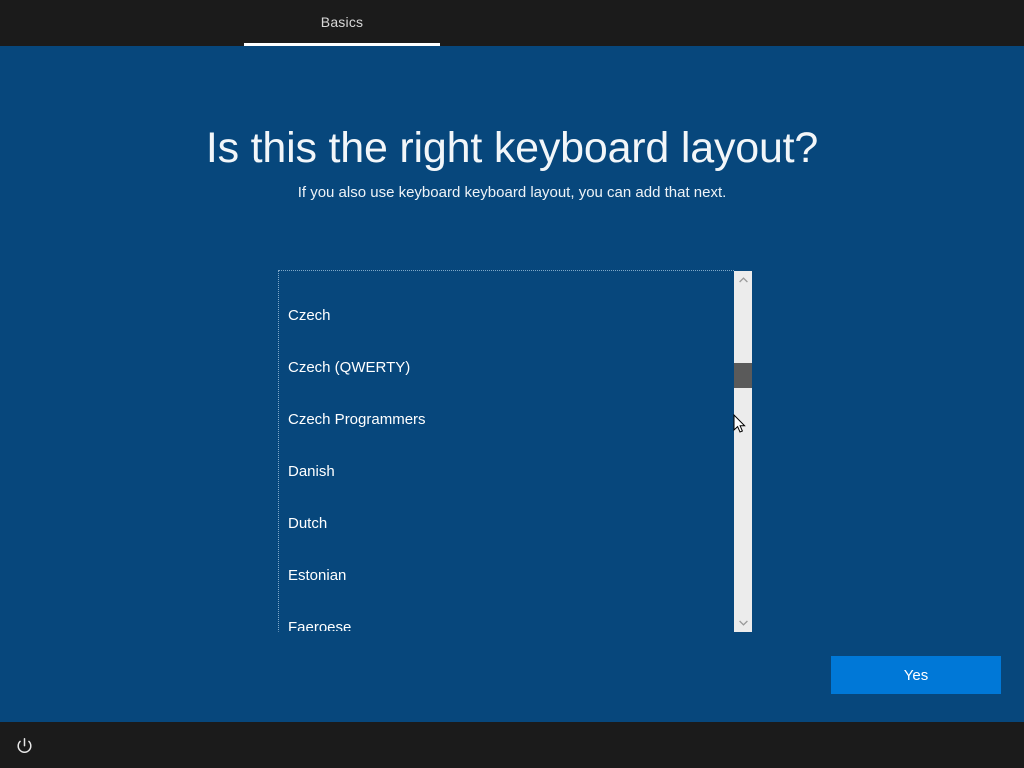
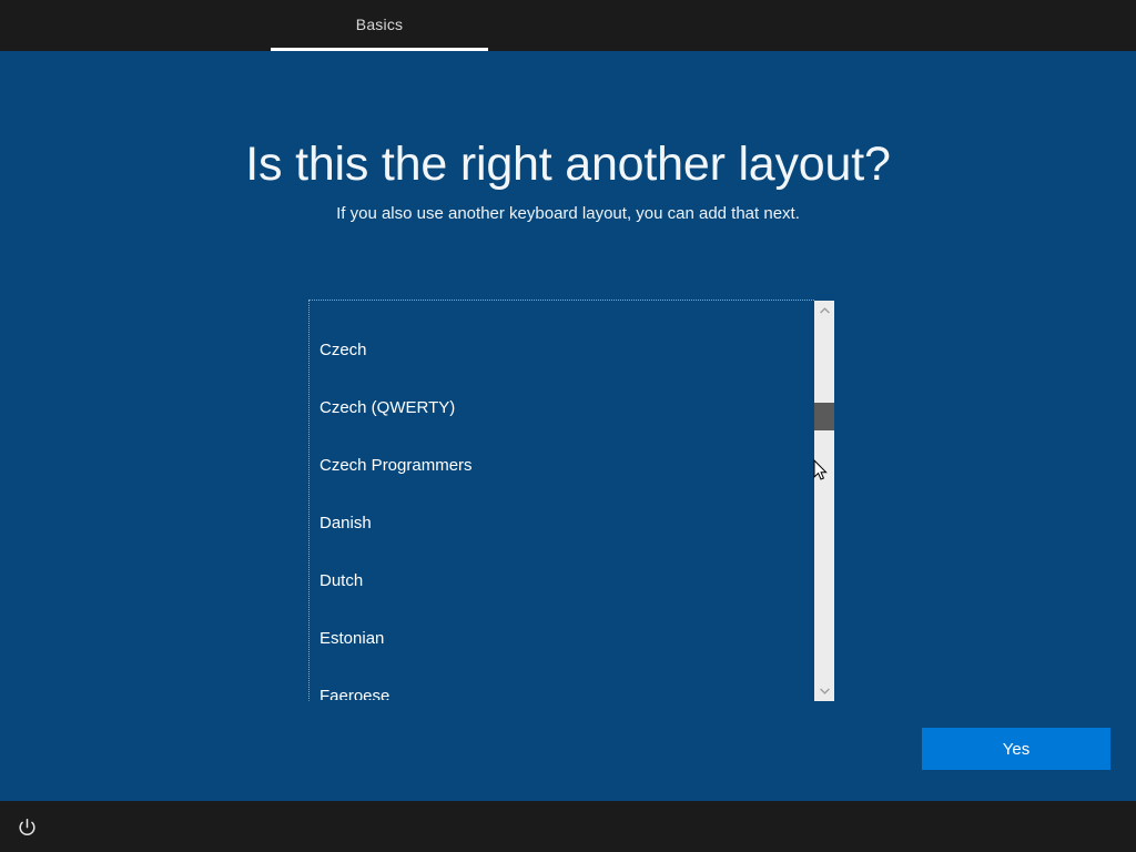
  Basics
- Is this the right keyboard layout?
+ Is this the right another layout?
- If you also use keyboard keyboard layout, you can add that next.
+ If you also use another keyboard layout, you can add that next.
  Czech
  Czech (QWERTY)
  Czech Programmers
  Danish
  Dutch
  Estonian
  Faeroese
  Yes
